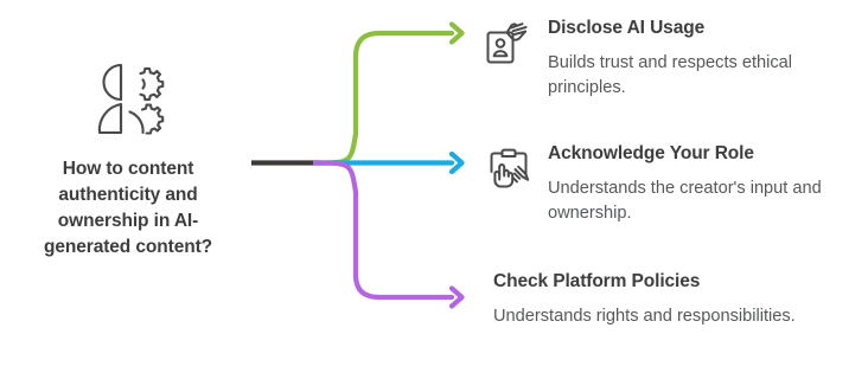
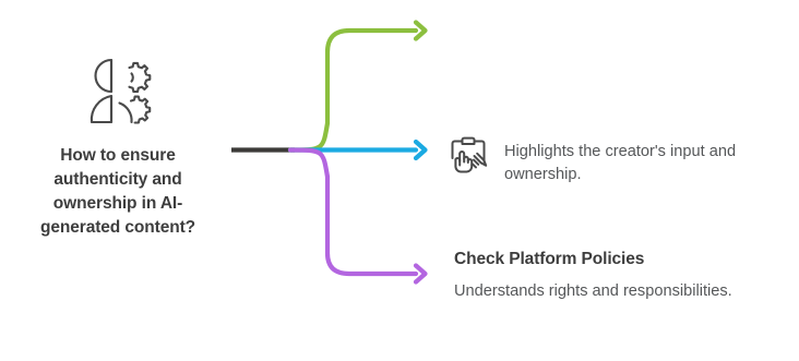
- How to content authenticity and ownership in AI-generated content?
+ How to ensure authenticity and ownership in AI-generated content?
- Disclose AI Usage
- Builds trust and respects ethical principles.
- Acknowledge Your Role
- Understands the creator's input and ownership.
+ Highlights the creator's input and ownership.
  Check Platform Policies
  Understands rights and responsibilities.
